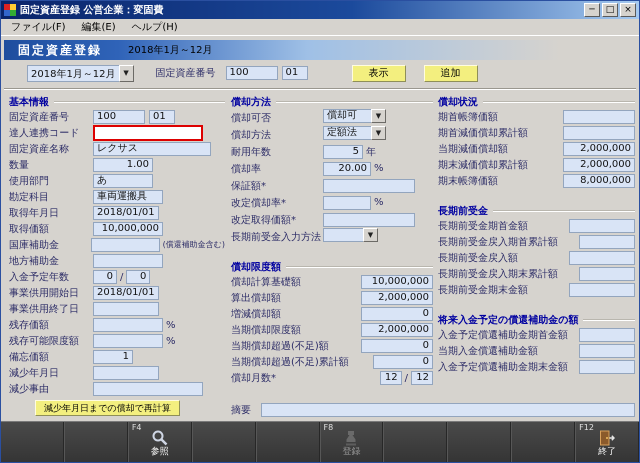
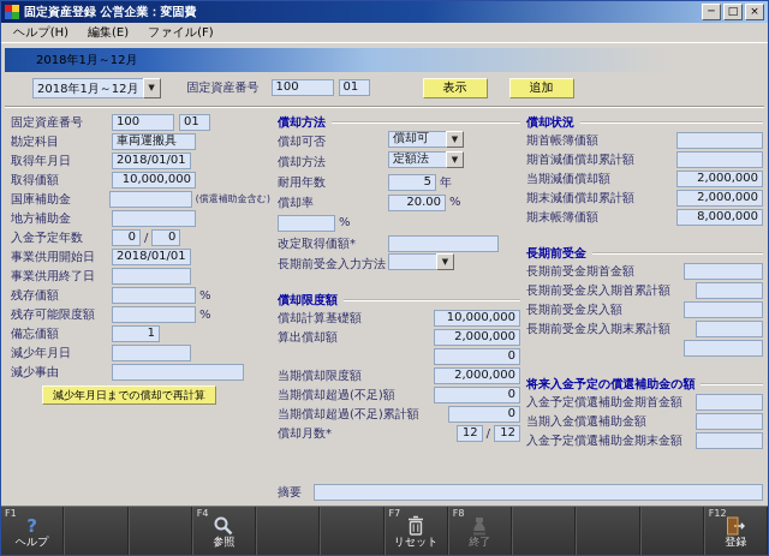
  固定資産登録 公営企業：変固費
  ─
  □
  ×
- ファイル(F)
+ ヘルプ(H)
  編集(E)
- ヘルプ(H)
+ ファイル(F)
- 固定資産登録
  2018年1月～12月
  2018年1月～12月
  ▼
  固定資産番号
  100
  01
  表示
  追加
- 基本情報
  固定資産番号
  100
  01
- 達人連携コード
- 固定資産名称
- レクサス
- 数量
- 1.00
- 使用部門
- あ
  勘定科目
  車両運搬具
  取得年月日
  2018/01/01
  取得価額
  10,000,000
  国庫補助金
  (償還補助金含む)
  地方補助金
  入金予定年数
  0
  /
  0
  事業供用開始日
  2018/01/01
  事業供用終了日
  残存価額
  %
  残存可能限度額
  %
  備忘価額
  1
  減少年月日
  減少事由
  減少年月日までの償却で再計算
  償却方法
  償却可否
  償却可
  ▼
  償却方法
  定額法
  ▼
  耐用年数
  5
  年
  償却率
  20.00
  %
- 保証額*
- 改定償却率*
  %
  改定取得価額*
  長期前受金入力方法
  ▼
  償却限度額
  償却計算基礎額
  10,000,000
  算出償却額
  2,000,000
- 増減償却額
  0
  当期償却限度額
  2,000,000
  当期償却超過(不足)額
  0
  当期償却超過(不足)累計額
  0
  償却月数*
  12
  /
  12
  償却状況
  期首帳簿価額
  期首減価償却累計額
  当期減価償却額
  2,000,000
  期末減価償却累計額
  2,000,000
  期末帳簿価額
  8,000,000
  長期前受金
  長期前受金期首金額
  長期前受金戻入期首累計額
  長期前受金戻入額
  長期前受金戻入期末累計額
- 長期前受金期末金額
  将来入金予定の償還補助金の額
  入金予定償還補助金期首金額
  当期入金償還補助金額
  入金予定償還補助金期末金額
  摘要
+ F1
+ ?
+ ヘルプ
  F4
  参照
+ F7
+ リセット
  F8
- 登録
+ 終了
  F12
- 終了
+ 登録
